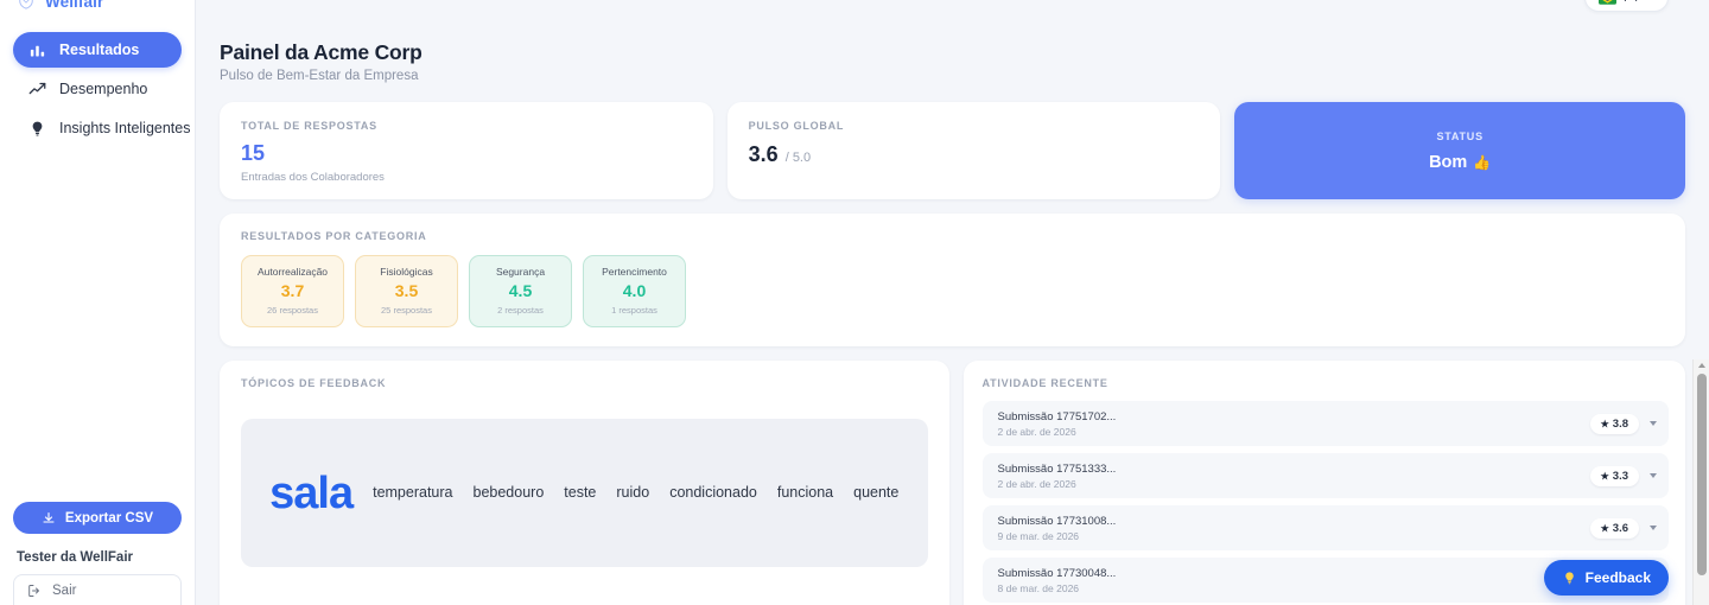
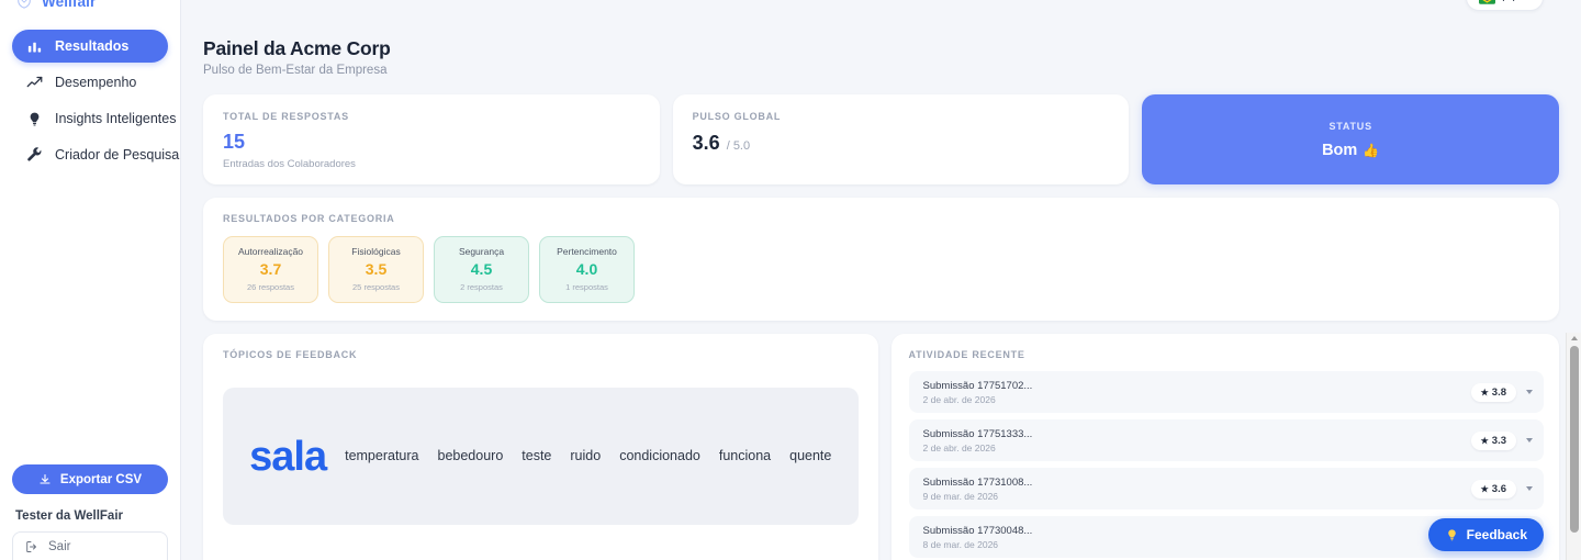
  Wellfair
  Resultados
  Desempenho
  Insights Inteligentes
+ Criador de Pesquisa
  Exportar CSV
  Tester da WellFair
  Sair
  Painel da Acme Corp
  Pulso de Bem-Estar da Empresa
  TOTAL DE RESPOSTAS
  15
  Entradas dos Colaboradores
  PULSO GLOBAL
  3.6
  / 5.0
  STATUS
  Bom
  👍
  RESULTADOS POR CATEGORIA
  Autorrealização
  3.7
  26 respostas
  Fisiológicas
  3.5
  25 respostas
  Segurança
  4.5
  2 respostas
  Pertencimento
  4.0
  1 respostas
  TÓPICOS DE FEEDBACK
  sala
  temperatura
  bebedouro
  teste
  ruido
  condicionado
  funciona
  quente
  ATIVIDADE RECENTE
  Submissão 17751702...
  2 de abr. de 2026
  ★
  3.8
  Submissão 17751333...
  2 de abr. de 2026
  ★
  3.3
  Submissão 17731008...
  9 de mar. de 2026
  ★
  3.6
  Submissão 17730048...
  8 de mar. de 2026
  Feedback
